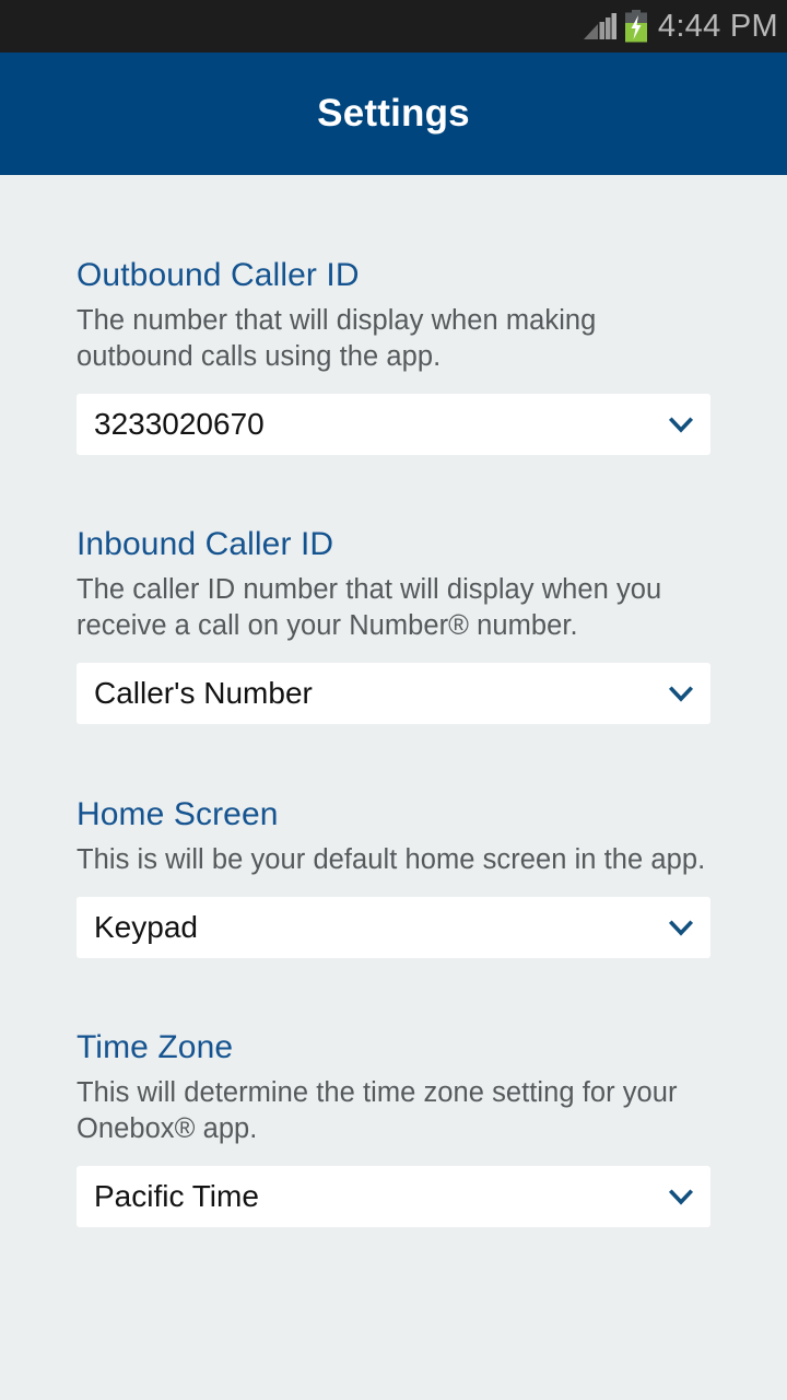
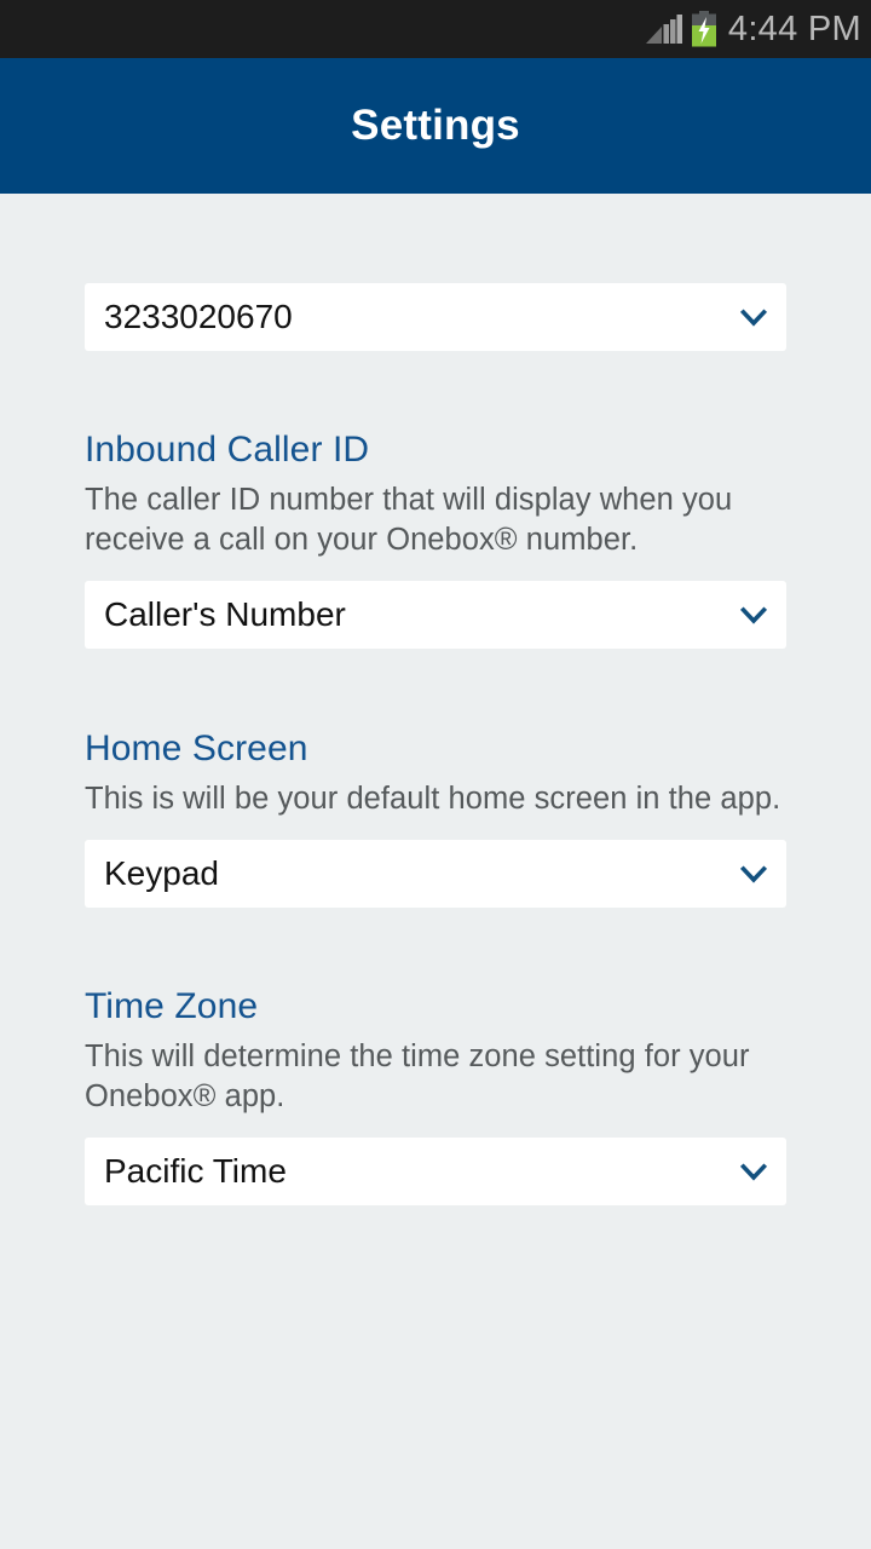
  4:44 PM
  Settings
- Outbound Caller ID
- The number that will display when making outbound calls using the app.
  3233020670
  Inbound Caller ID
- The caller ID number that will display when you receive a call on your Number® number.
+ The caller ID number that will display when you receive a call on your Onebox® number.
  Caller's Number
  Home Screen
  This is will be your default home screen in the app.
  Keypad
  Time Zone
  This will determine the time zone setting for your Onebox® app.
  Pacific Time
